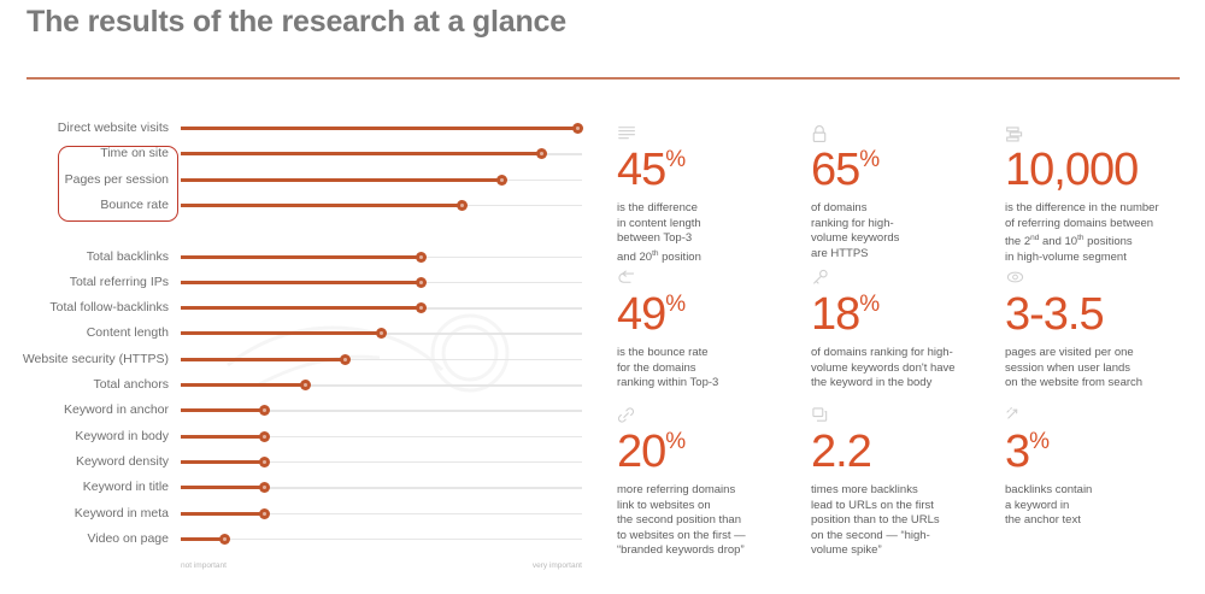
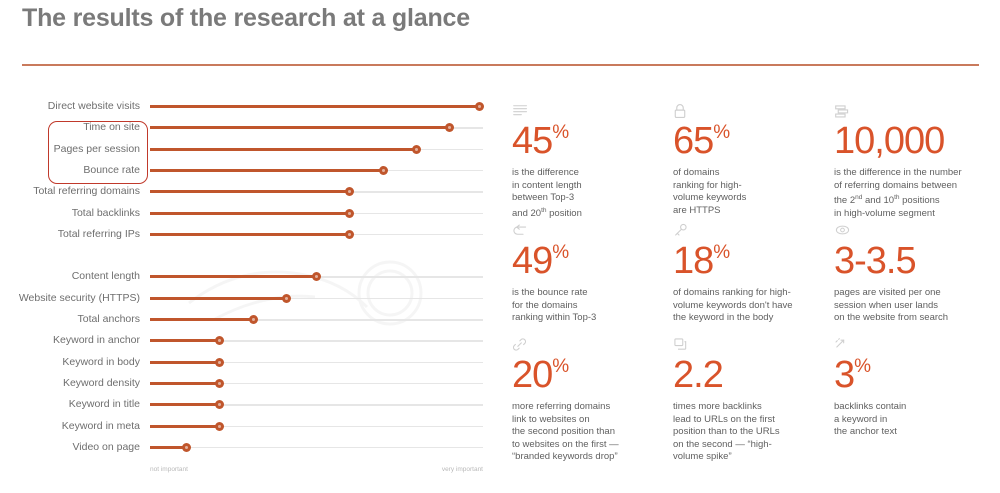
  The results of the research at a glance
  Direct website visits
  Time on site
  Pages per session
  Bounce rate
+ Total referring domains
  Total backlinks
  Total referring IPs
- Total follow-backlinks
  Content length
  Website security (HTTPS)
  Total anchors
  Keyword in anchor
  Keyword in body
  Keyword density
  Keyword in title
  Keyword in meta
  Video on page
  45%
  is the difference
  in content length
  between Top-3
  and 20 position
  65%
  of domains
  ranking for high-
  volume keywords
  are HTTPS
  10,000
  is the difference in the number
  of referring domains between
  the 2 and 10 positions
  in high-volume segment
  49%
  is the bounce rate
  for the domains
  ranking within Top-3
  18%
  of domains ranking for high-
  volume keywords don't have
  the keyword in the body
  3-3.5
  pages are visited per one
  session when user lands
  on the website from search
  20%
  more referring domains
  link to websites on
  the second position than
  to websites on the first —
  “branded keywords drop”
  2.2
  times more backlinks
  lead to URLs on the first
  position than to the URLs
  on the second — “high-
  volume spike”
  3%
  backlinks contain
  a keyword in
  the anchor text
